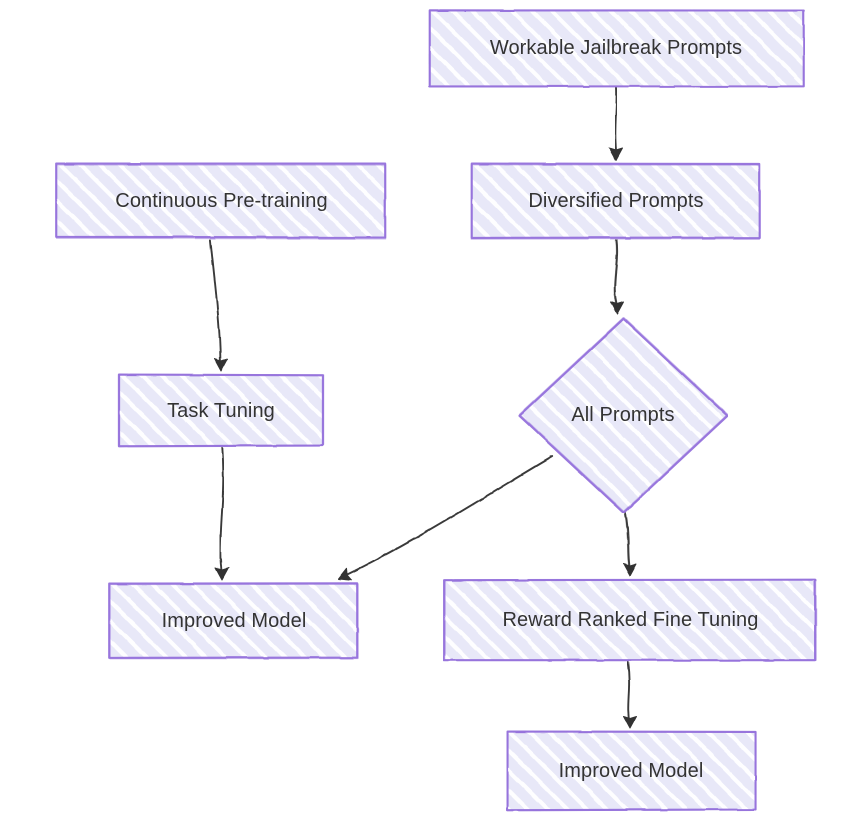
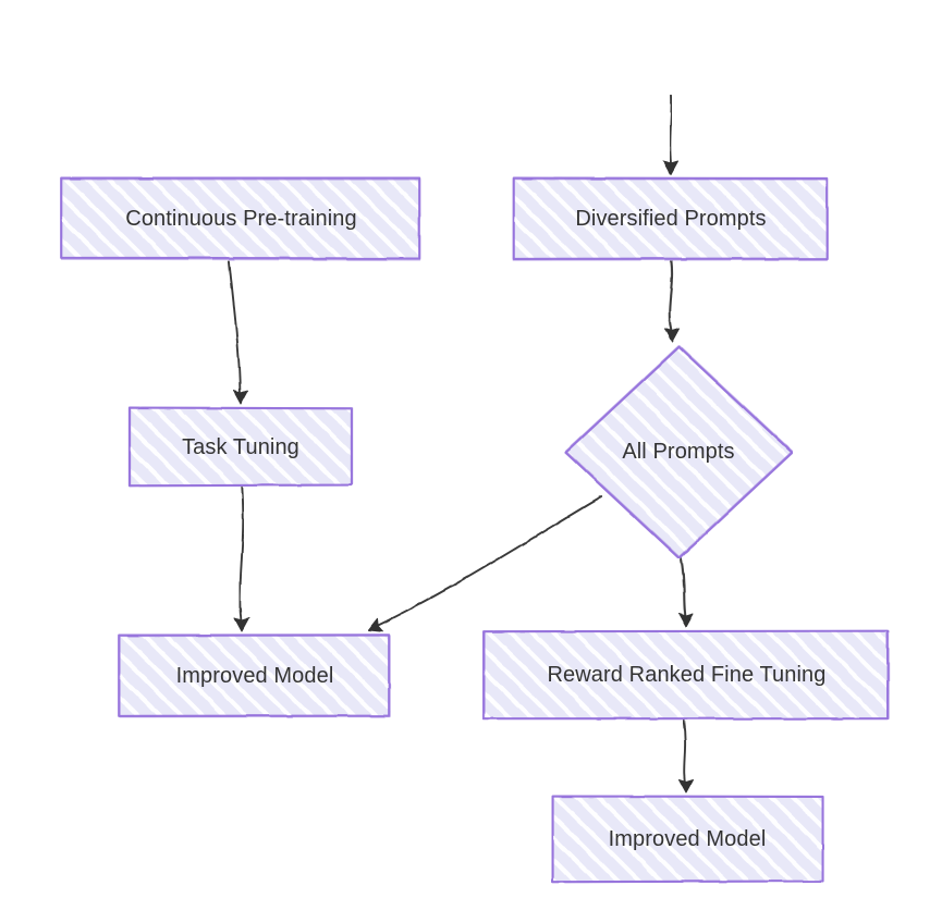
- Workable Jailbreak Prompts
  Continuous Pre-training
  Diversified Prompts
  Task Tuning
  All Prompts
  Improved Model
  Reward Ranked Fine Tuning
  Improved Model
